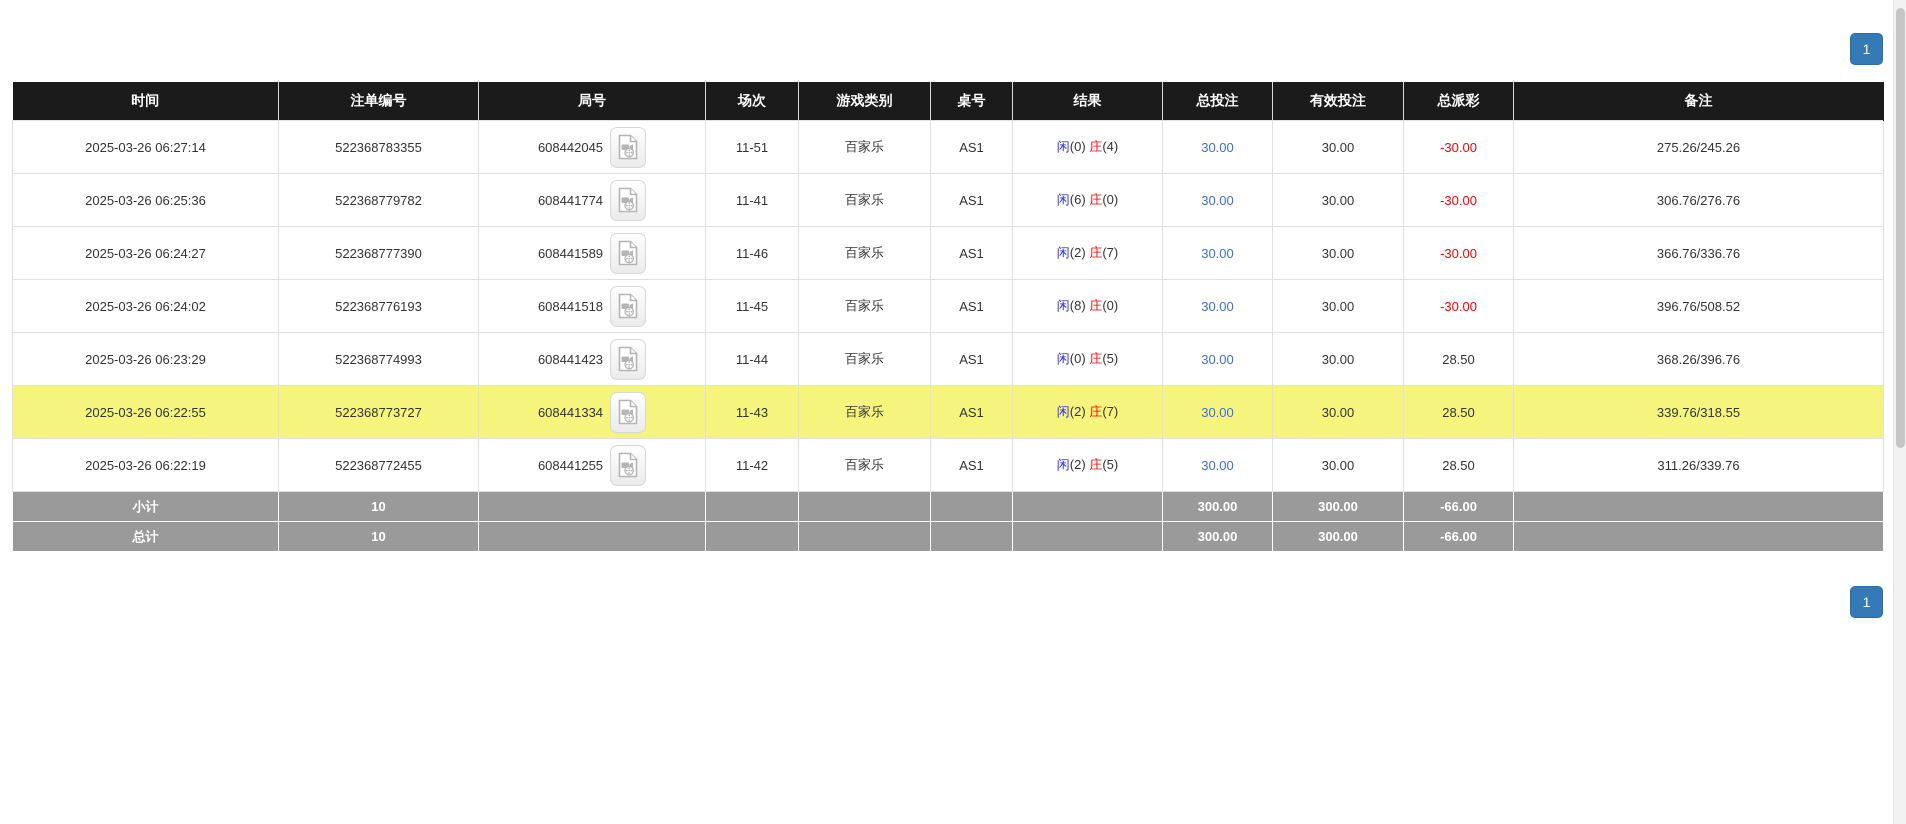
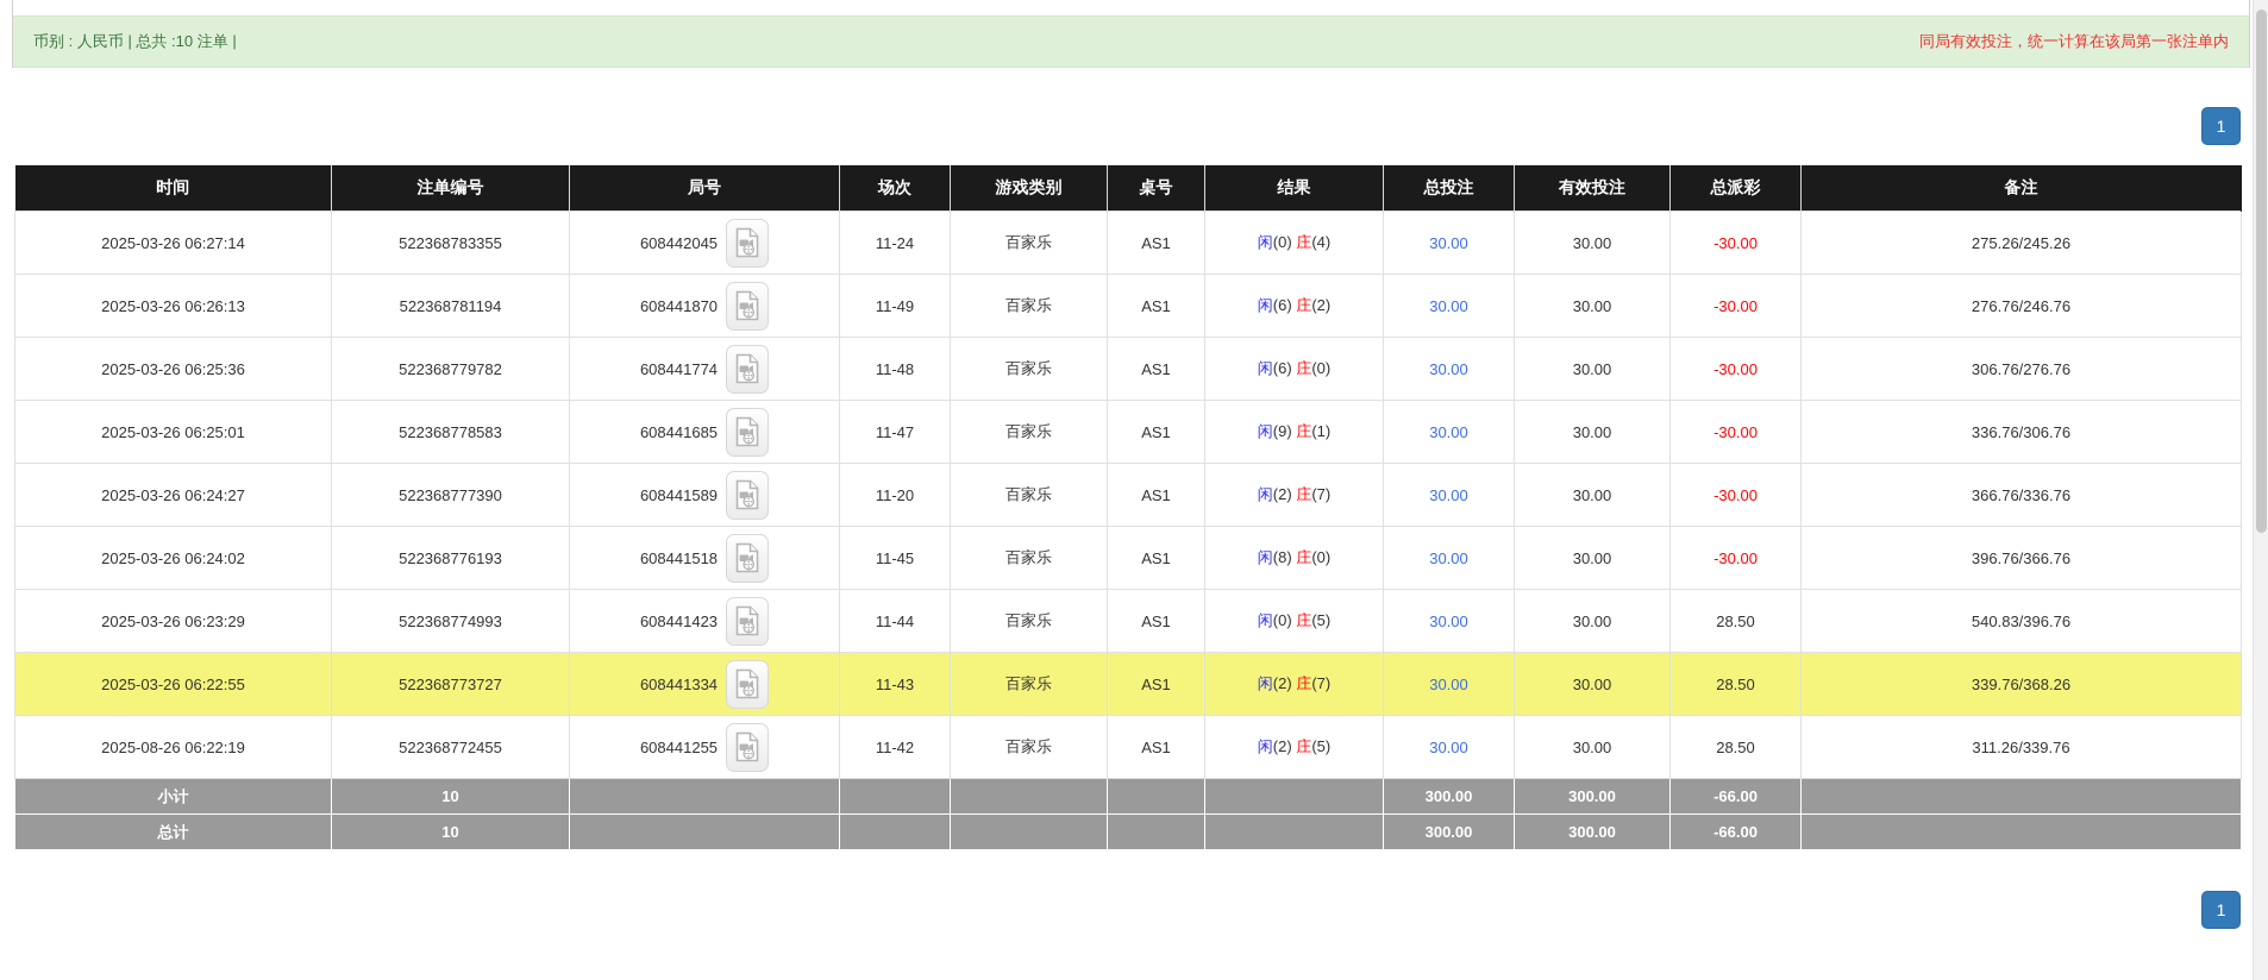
+ 币别 : 人民币 | 总共 :10 注单 |
+ 同局有效投注，统一计算在该局第一张注单内
  1
  时间	注单编号	局号	场次	游戏类别	桌号	结果	总投注	有效投注	总派彩	备注
- 2025-03-26 06:27:14	522368783355	608442045	11-51	百家乐	AS1	闲(0) 庄(4)	30.00	30.00	-30.00	275.26/245.26
+ 2025-03-26 06:27:14	522368783355	608442045	11-24	百家乐	AS1	闲(0) 庄(4)	30.00	30.00	-30.00	275.26/245.26
+ 2025-03-26 06:26:13	522368781194	608441870	11-49	百家乐	AS1	闲(6) 庄(2)	30.00	30.00	-30.00	276.76/246.76
- 2025-03-26 06:25:36	522368779782	608441774	11-41	百家乐	AS1	闲(6) 庄(0)	30.00	30.00	-30.00	306.76/276.76
+ 2025-03-26 06:25:36	522368779782	608441774	11-48	百家乐	AS1	闲(6) 庄(0)	30.00	30.00	-30.00	306.76/276.76
+ 2025-03-26 06:25:01	522368778583	608441685	11-47	百家乐	AS1	闲(9) 庄(1)	30.00	30.00	-30.00	336.76/306.76
- 2025-03-26 06:24:27	522368777390	608441589	11-46	百家乐	AS1	闲(2) 庄(7)	30.00	30.00	-30.00	366.76/336.76
+ 2025-03-26 06:24:27	522368777390	608441589	11-20	百家乐	AS1	闲(2) 庄(7)	30.00	30.00	-30.00	366.76/336.76
- 2025-03-26 06:24:02	522368776193	608441518	11-45	百家乐	AS1	闲(8) 庄(0)	30.00	30.00	-30.00	396.76/508.52
+ 2025-03-26 06:24:02	522368776193	608441518	11-45	百家乐	AS1	闲(8) 庄(0)	30.00	30.00	-30.00	396.76/366.76
- 2025-03-26 06:23:29	522368774993	608441423	11-44	百家乐	AS1	闲(0) 庄(5)	30.00	30.00	28.50	368.26/396.76
+ 2025-03-26 06:23:29	522368774993	608441423	11-44	百家乐	AS1	闲(0) 庄(5)	30.00	30.00	28.50	540.83/396.76
- 2025-03-26 06:22:55	522368773727	608441334	11-43	百家乐	AS1	闲(2) 庄(7)	30.00	30.00	28.50	339.76/318.55
+ 2025-03-26 06:22:55	522368773727	608441334	11-43	百家乐	AS1	闲(2) 庄(7)	30.00	30.00	28.50	339.76/368.26
- 2025-03-26 06:22:19	522368772455	608441255	11-42	百家乐	AS1	闲(2) 庄(5)	30.00	30.00	28.50	311.26/339.76
+ 2025-08-26 06:22:19	522368772455	608441255	11-42	百家乐	AS1	闲(2) 庄(5)	30.00	30.00	28.50	311.26/339.76
  小计	10						300.00	300.00	-66.00
  总计	10						300.00	300.00	-66.00
  1
